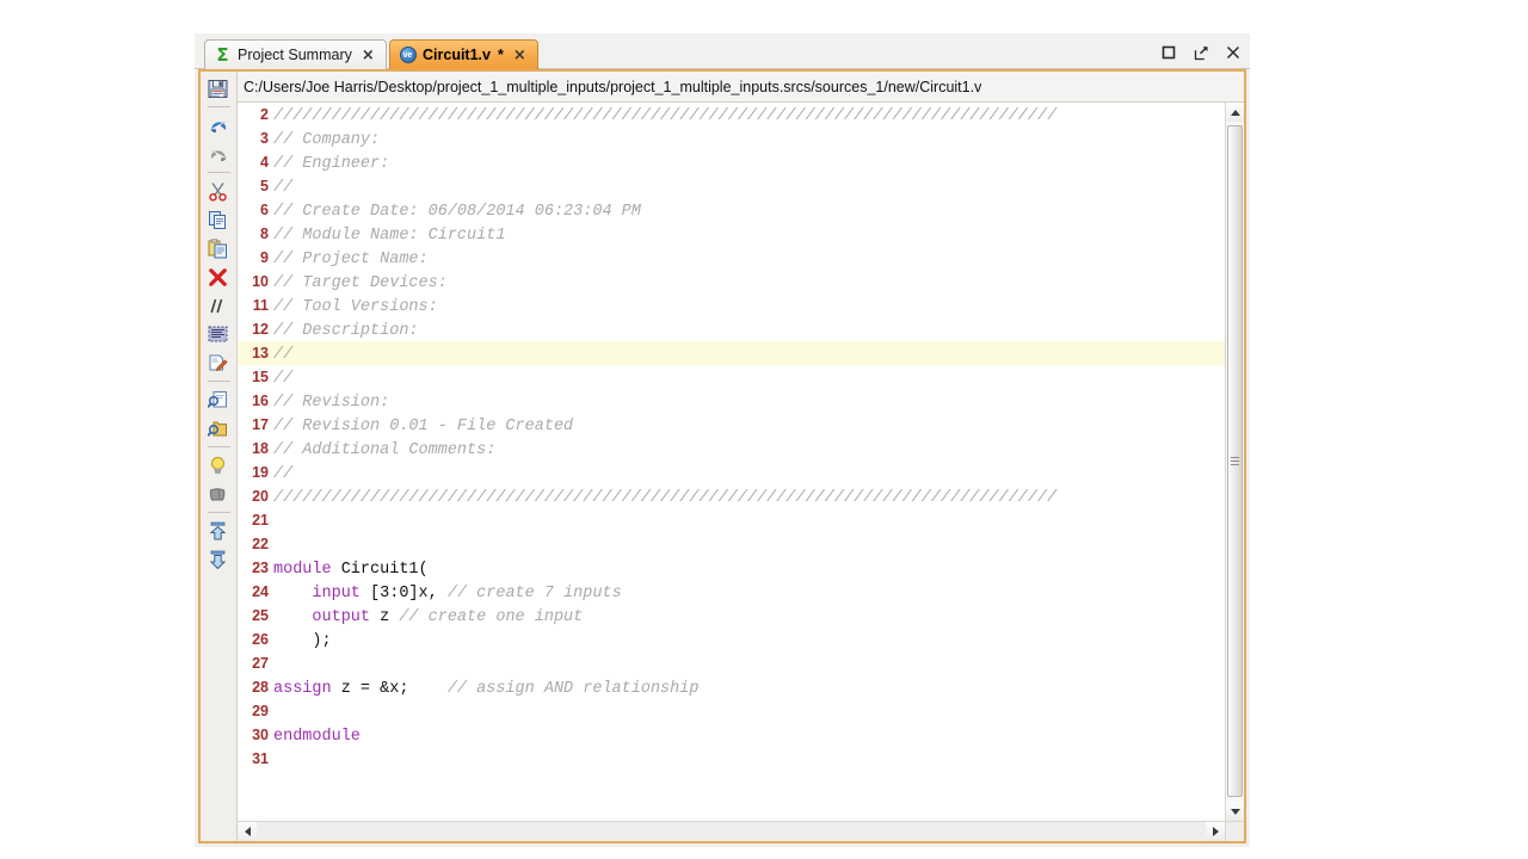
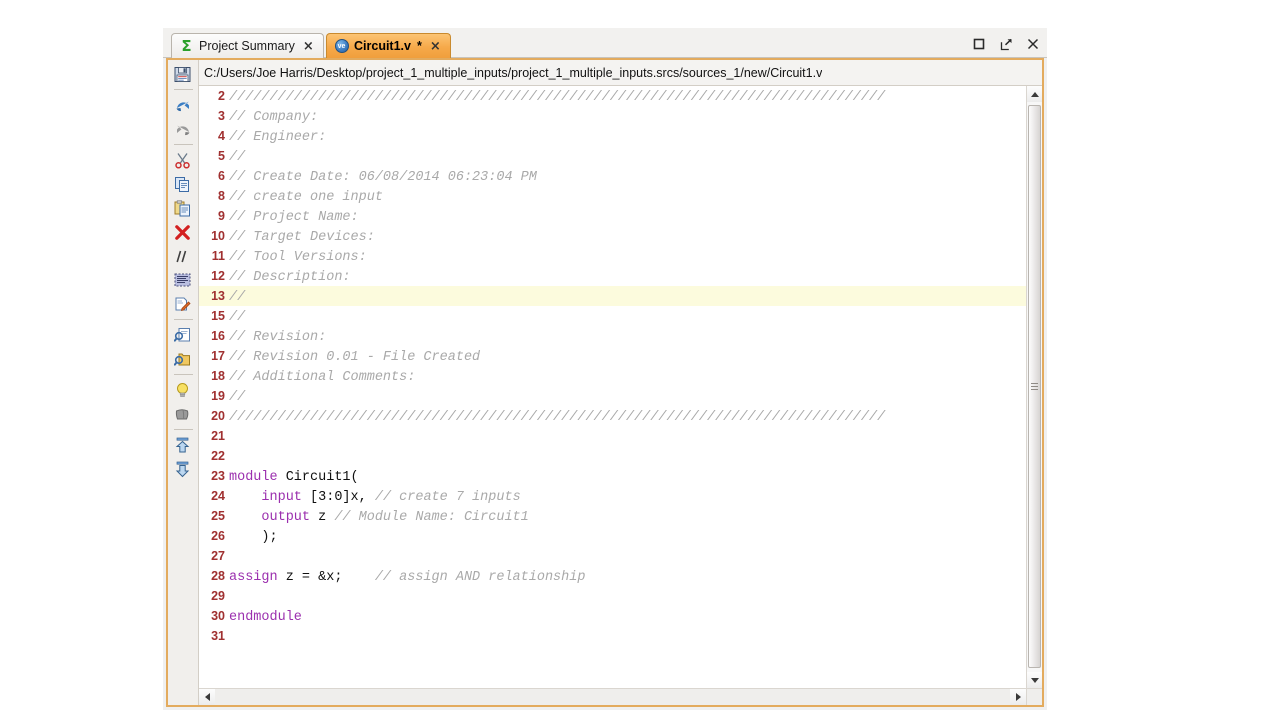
  Σ
  Project Summary
  ×
  Circuit1.v
  *
  ×
  C:/Users/Joe Harris/Desktop/project_1_multiple_inputs/project_1_multiple_inputs.srcs/sources_1/new/Circuit1.v
  2 /////////////////////////////////////////////////////////////////////////////////
  3 // Company:
  4 // Engineer:
  5 //
  6 // Create Date: 06/08/2014 06:23:04 PM
- 8 // Module Name: Circuit1
+ 8 // create one input
  9 // Project Name:
  10 // Target Devices:
  11 // Tool Versions:
  12 // Description:
  13 //
  15 //
  16 // Revision:
  17 // Revision 0.01 - File Created
  18 // Additional Comments:
  19 //
  20 /////////////////////////////////////////////////////////////////////////////////
  21
  22
  23 module Circuit1(
  24 input [3:0]x, // create 7 inputs
- 25 output z // create one input
+ 25 output z // Module Name: Circuit1
  26 );
  27
  28 assign z = &x; // assign AND relationship
  29
  30 endmodule
  31
